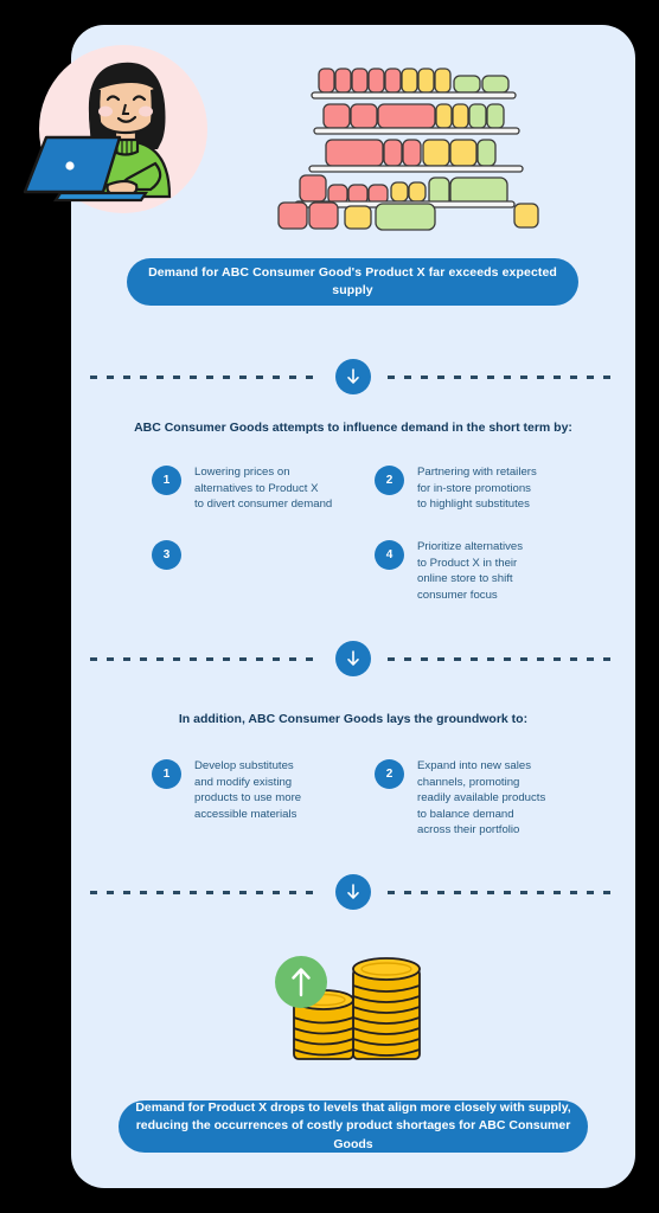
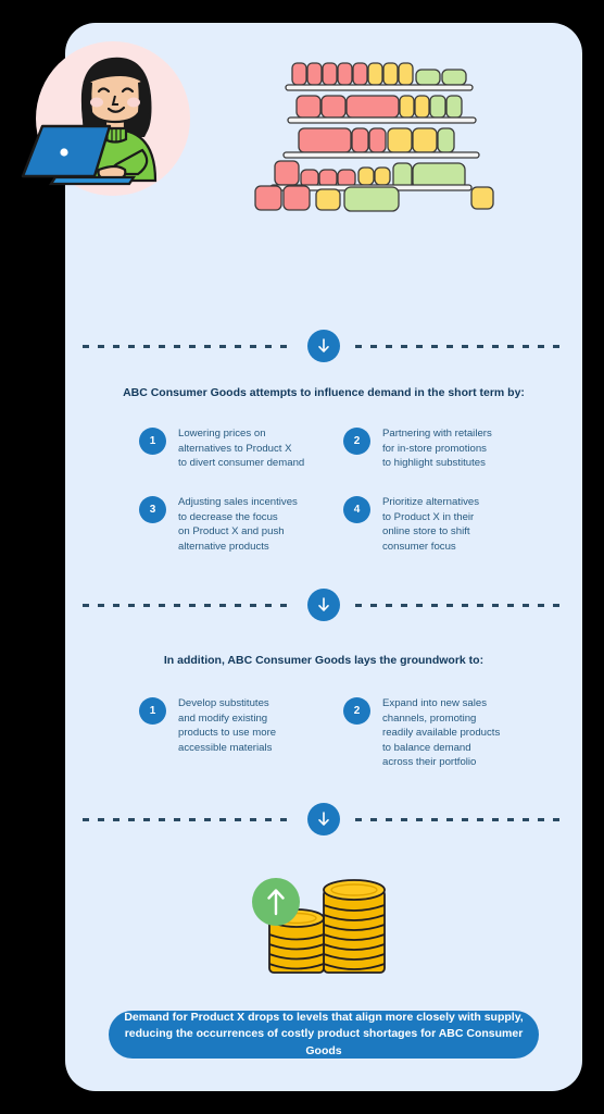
- Demand for ABC Consumer Good's Product X far exceeds expected supply
  ABC Consumer Goods attempts to influence demand in the short term by:
  1
  Lowering prices on
  alternatives to Product X
  to divert consumer demand
  2
  Partnering with retailers
  for in-store promotions
  to highlight substitutes
  3
+ Adjusting sales incentives
+ to decrease the focus
+ on Product X and push
+ alternative products
  4
  Prioritize alternatives
  to Product X in their
  online store to shift
  consumer focus
  In addition, ABC Consumer Goods lays the groundwork to:
  1
  Develop substitutes
  and modify existing
  products to use more
  accessible materials
  2
  Expand into new sales
  channels, promoting
  readily available products
  to balance demand
  across their portfolio
  Demand for Product X drops to levels that align more closely with supply, reducing the occurrences of costly product shortages for ABC Consumer Goods
